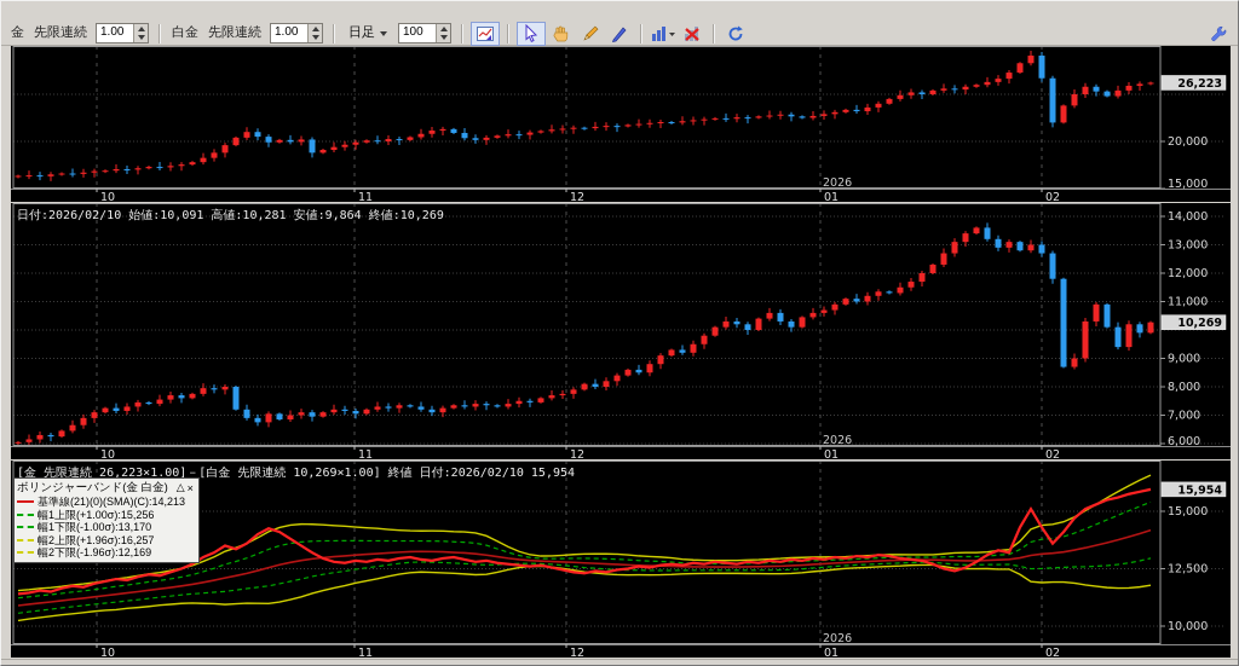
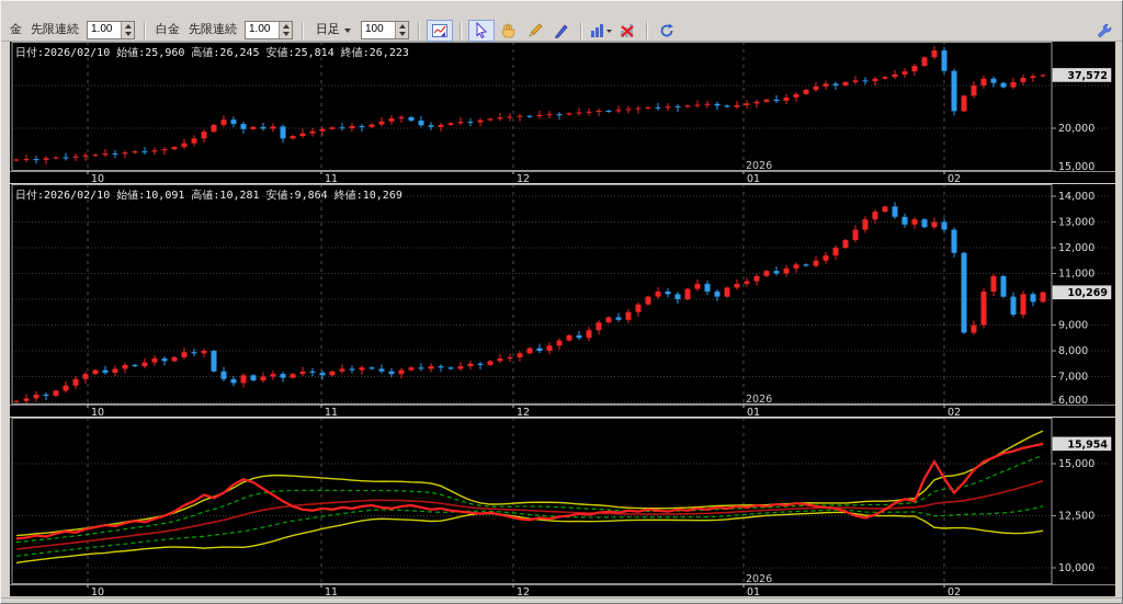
  金
  先限連続
  1.00
  白金
  先限連続
  1.00
  日足
  100
  20,000
  15,000
- 26,223
+ 37,572
  10
  11
  12
  01
  02
  2026
  14,000
  13,000
  12,000
  11,000
  9,000
  8,000
  7,000
  6,000
  10,269
  10
  11
  12
  01
  02
  2026
  15,000
  12,500
  10,000
  15,954
  10
  11
  12
  01
  02
  2026
+ 日付:2026/02/10 始値:25,960 高値:26,245 安値:25,814 終値:26,223
  日付:2026/02/10 始値:10,091 高値:10,281 安値:9,864 終値:10,269
- [金 先限連続 26,223×1.00]－[白金 先限連続 10,269×1.00] 終値 日付:2026/02/10 15,954
- ボリンジャーバンド(金 白金)
- △
- ×
- 基準線(21)(0)(SMA)(C):14,213
- 幅1上限(+1.00σ):15,256
- 幅1下限(-1.00σ):13,170
- 幅2上限(+1.96σ):16,257
- 幅2下限(-1.96σ):12,169
